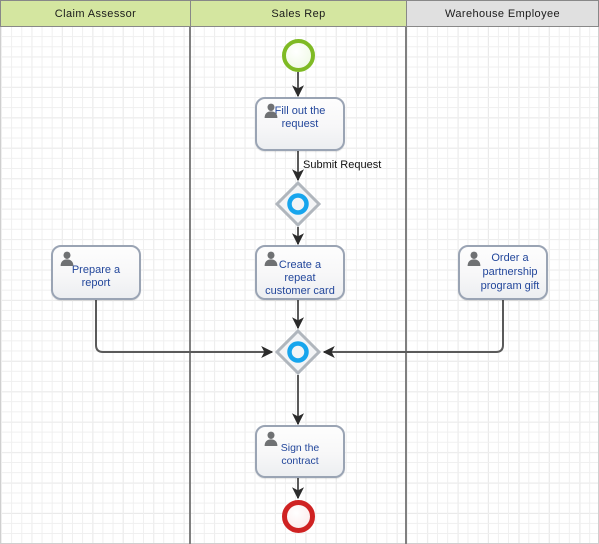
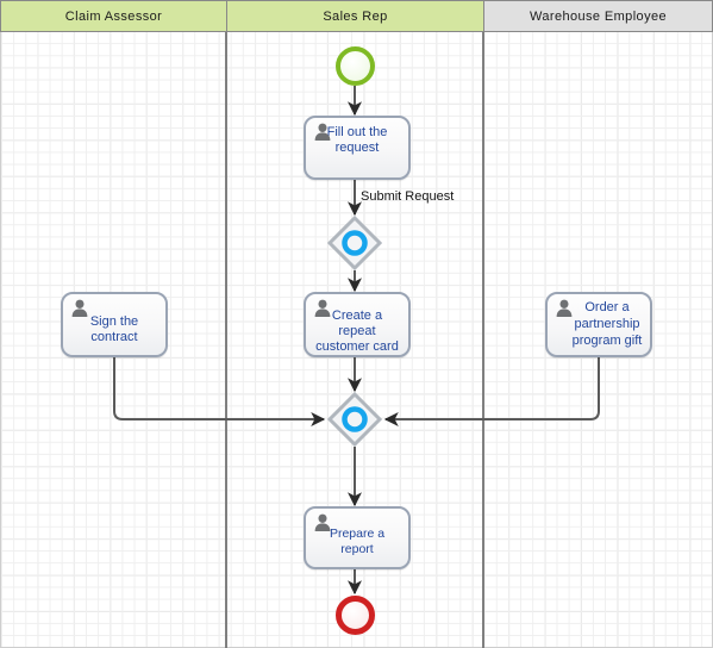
  Claim Assessor
  Sales Rep
  Warehouse Employee
  Fill out the
  request
- Prepare a report
+ Sign the contract
  Create a repeat
  customer card
  Order a
  partnership
  program gift
- Sign the contract
+ Prepare a report
  Submit Request
